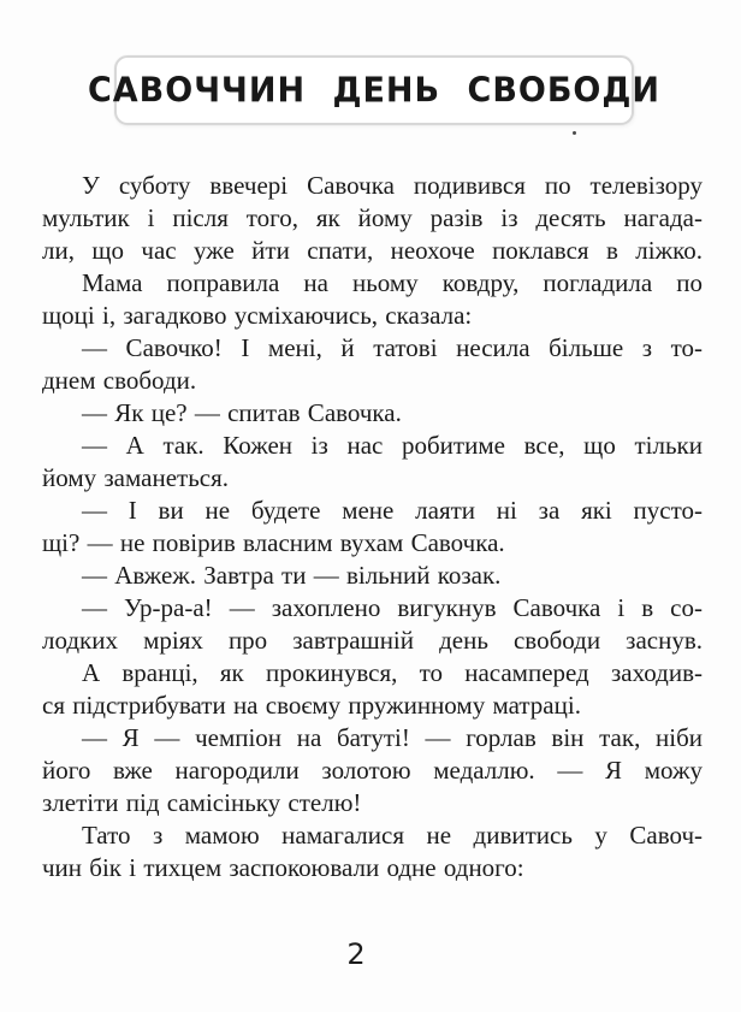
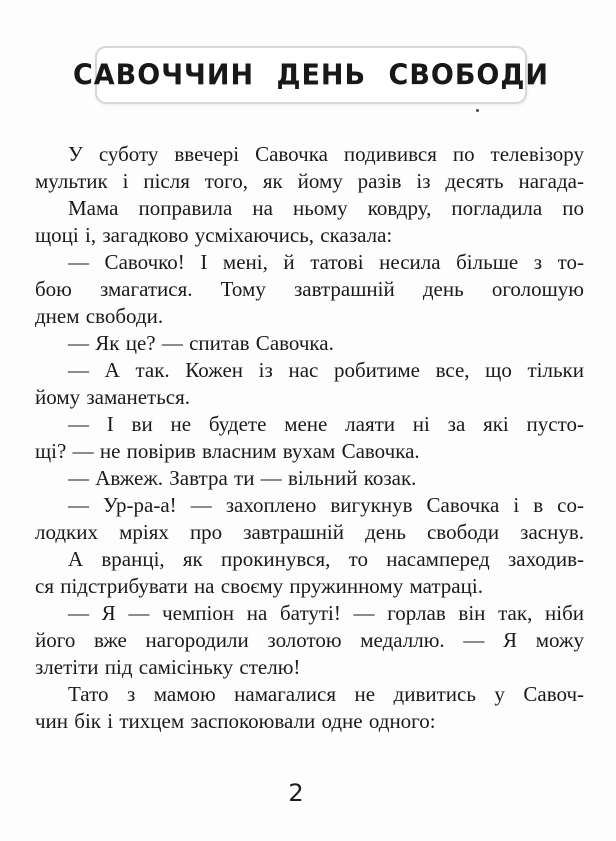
  САВОЧЧИН ДЕНЬ СВОБОДИ
  У суботу ввечері Савочка подивився по телевізору
  мультик і після того, як йому разів із десять нагада-
- ли, що час уже йти спати, неохоче поклався в ліжко.
  Мама поправила на ньому ковдру, погладила по
  щоці і, загадково усміхаючись, сказала:
  — Савочко! І мені, й татові несила більше з то-
+ бою змагатися. Тому завтрашній день оголошую
  днем свободи.
  — Як це? — спитав Савочка.
  — А так. Кожен із нас робитиме все, що тільки
  йому заманеться.
  — І ви не будете мене лаяти ні за які пусто-
  щі? — не повірив власним вухам Савочка.
  — Авжеж. Завтра ти — вільний козак.
  — Ур-ра-а! — захоплено вигукнув Савочка і в со-
  лодких мріях про завтрашній день свободи заснув.
  А вранці, як прокинувся, то насамперед заходив-
  ся підстрибувати на своєму пружинному матраці.
  — Я — чемпіон на батуті! — горлав він так, ніби
  його вже нагородили золотою медаллю. — Я можу
  злетіти під самісіньку стелю!
  Тато з мамою намагалися не дивитись у Савоч-
  чин бік і тихцем заспокоювали одне одного:
  2
